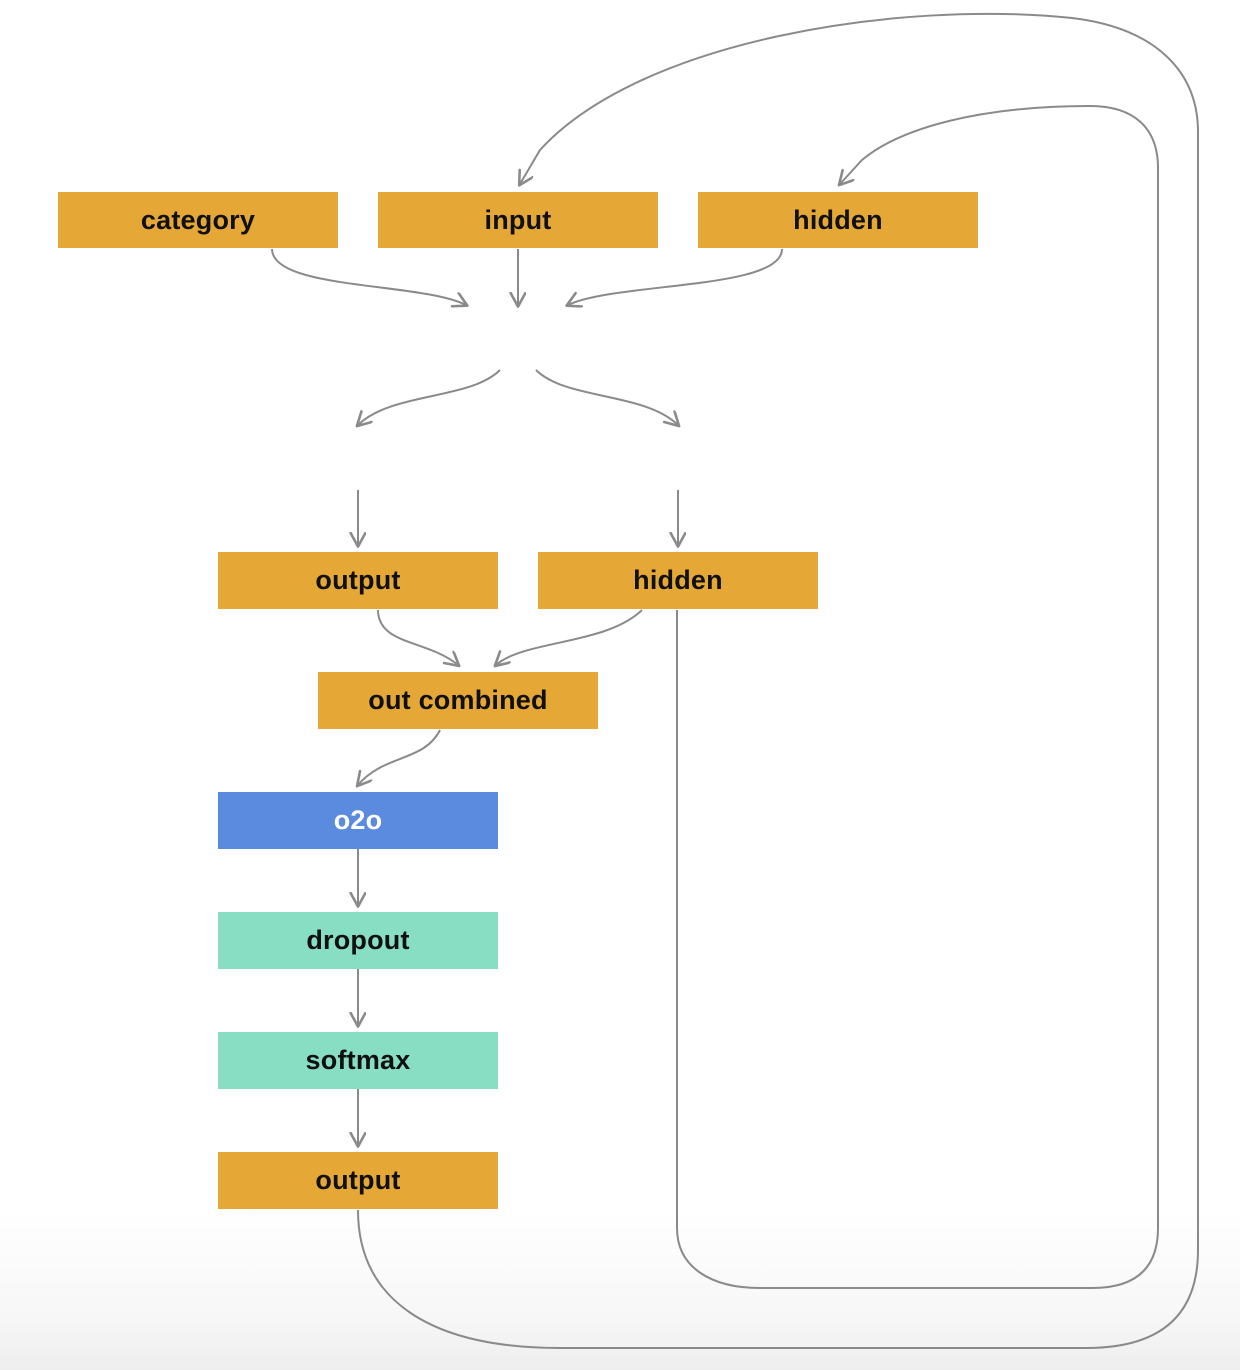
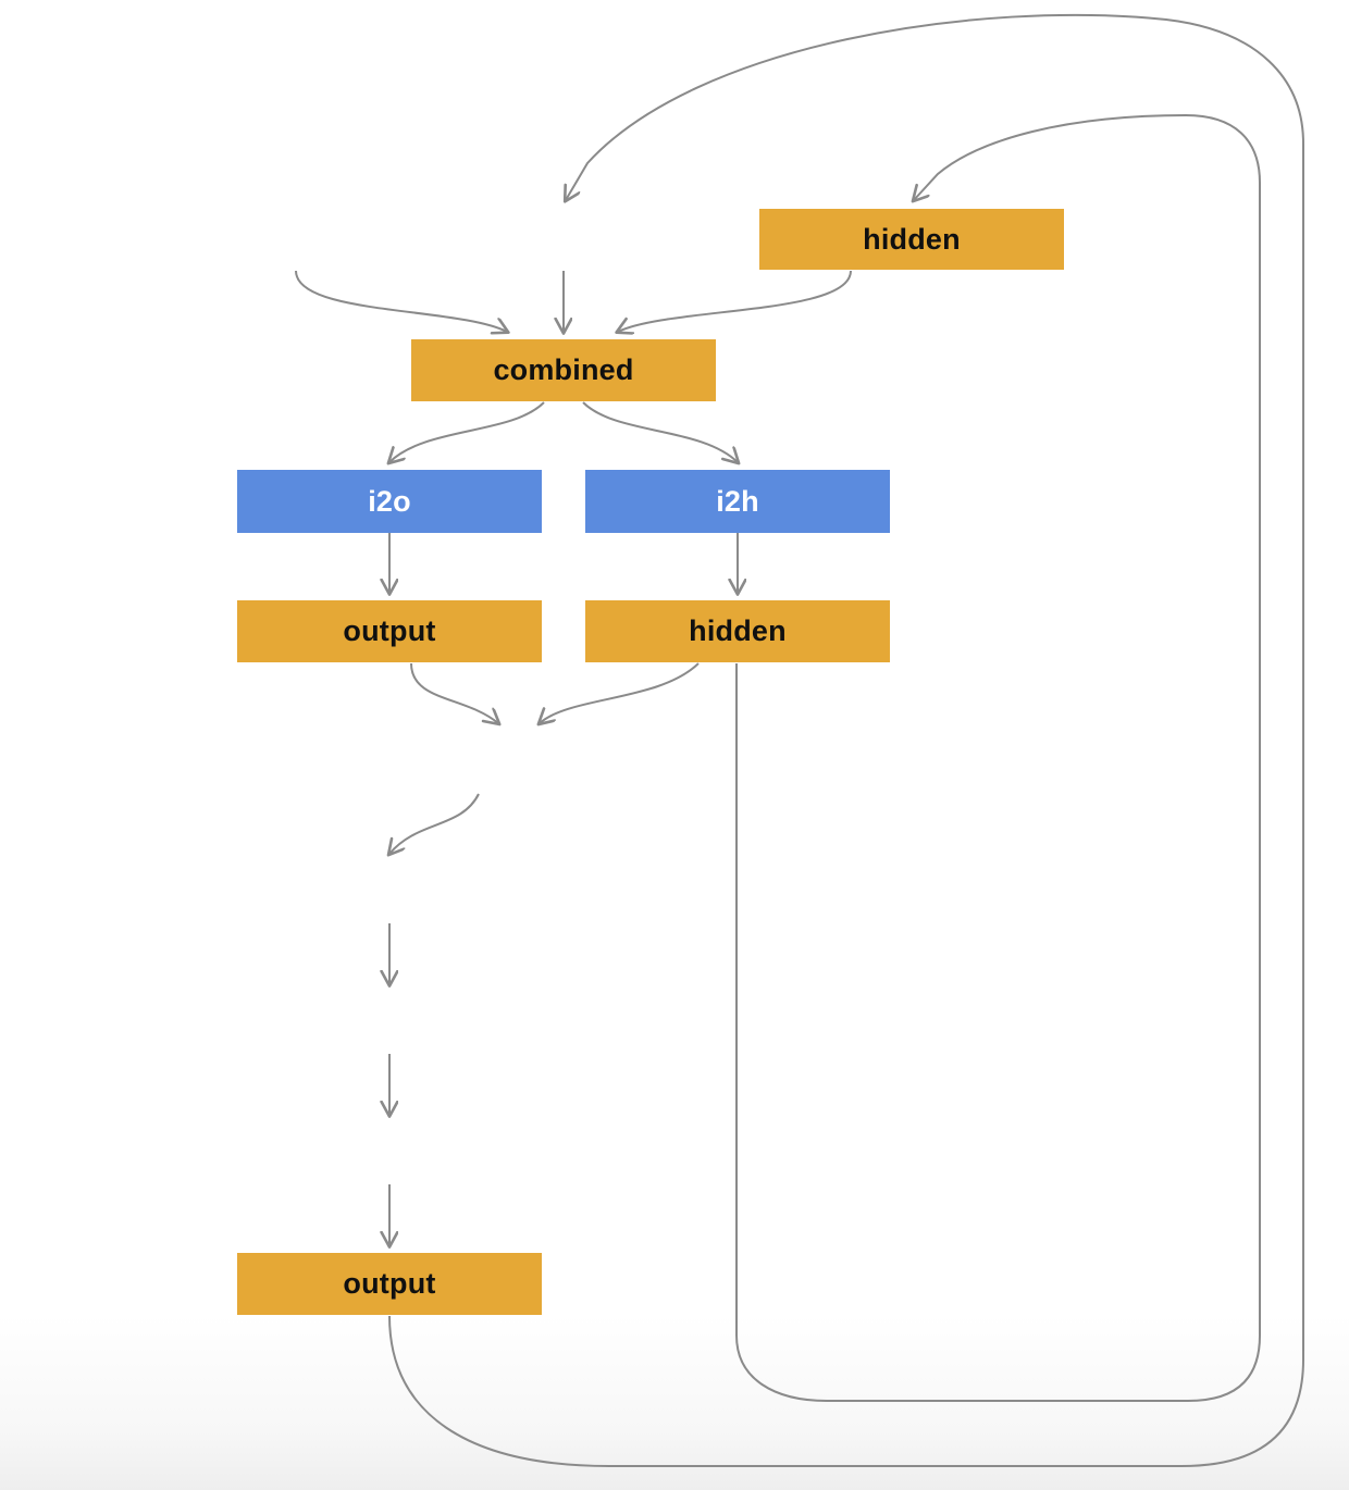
- category
- input
  hidden
+ combined
+ i2o
+ i2h
  output
  hidden
- out combined
- o2o
- dropout
- softmax
  output
